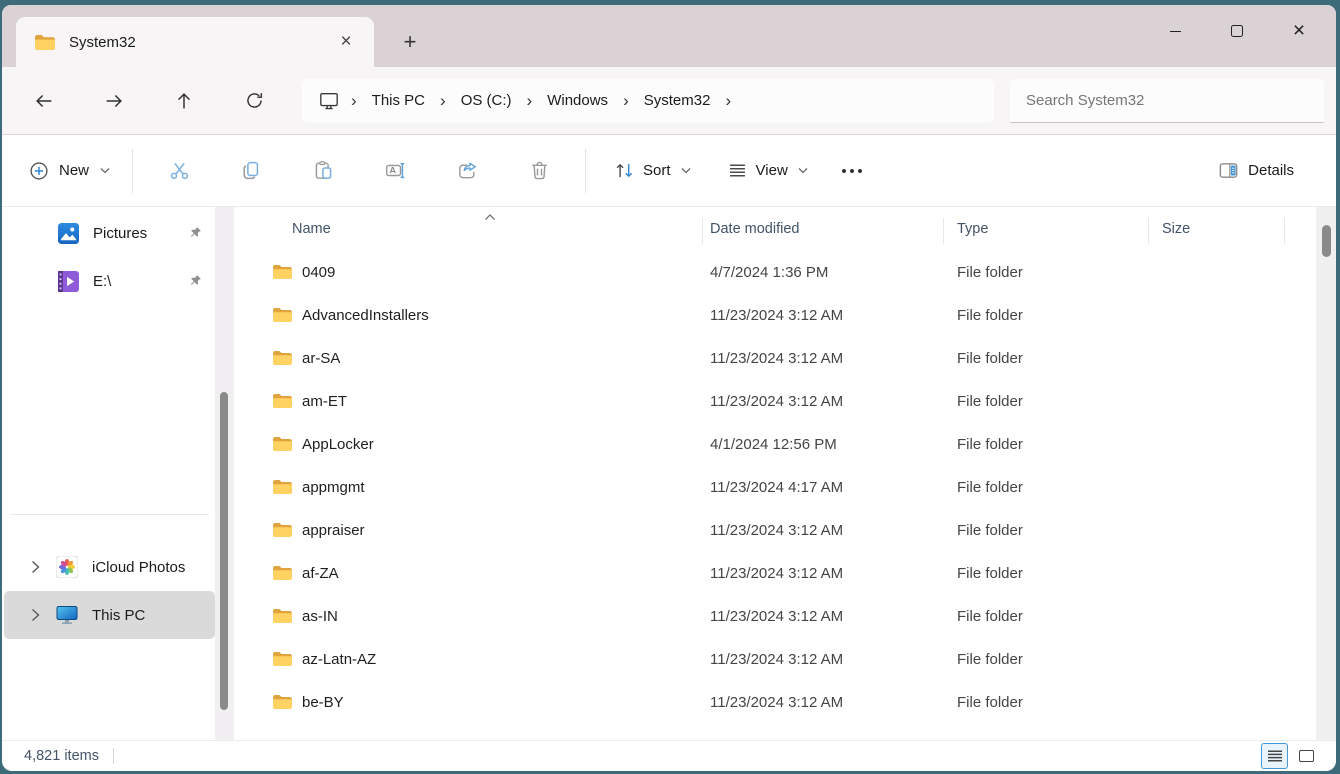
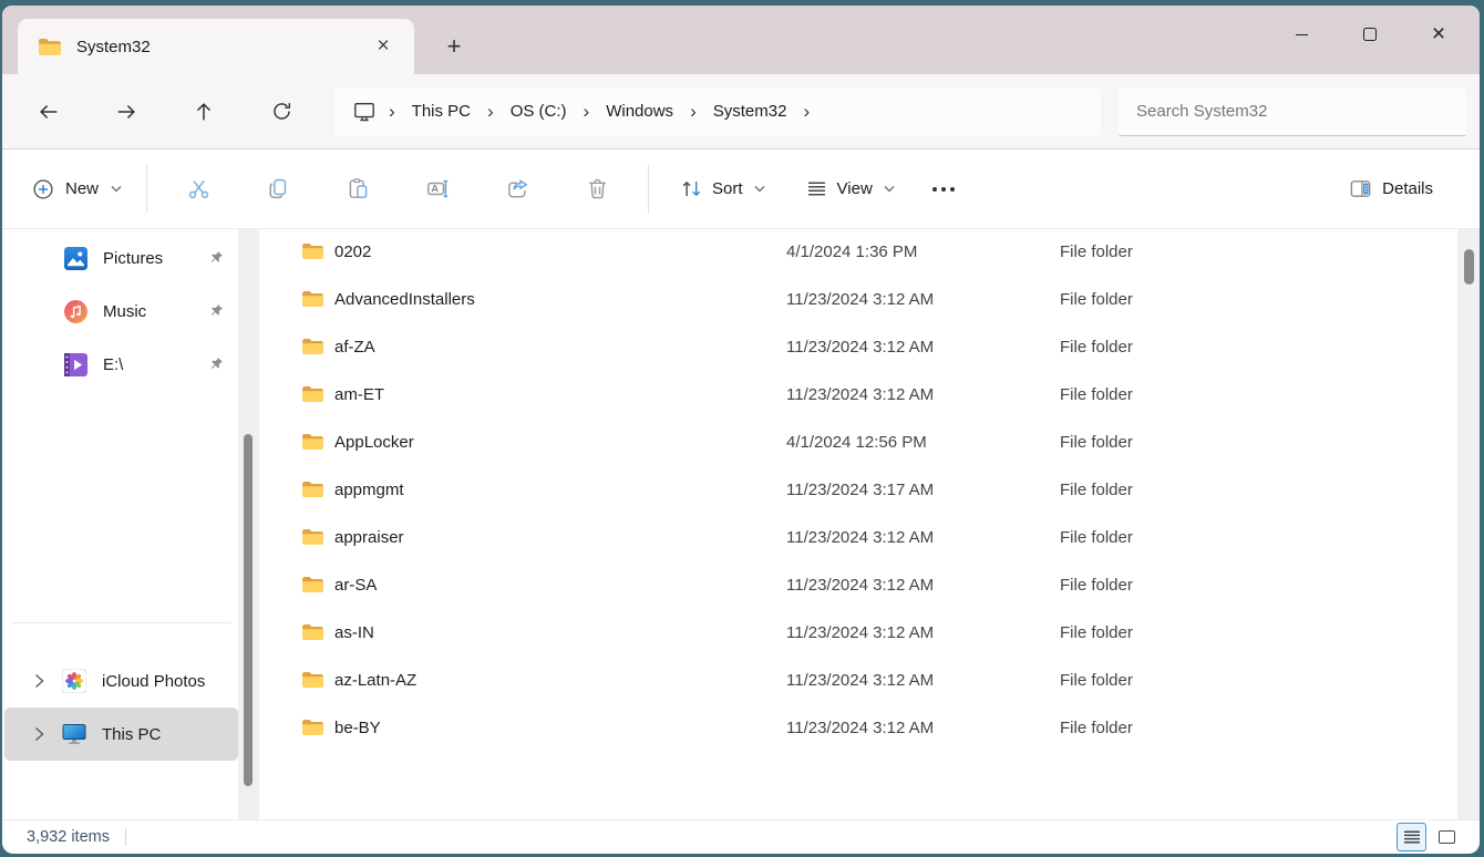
  System32
  ×
  +
  ×
  ›
  This PC
  ›
  OS (C:)
  ›
  Windows
  ›
  System32
  ›
  Search System32
  New
  Sort
  View
  Details
  Pictures
+ Music
  E:\
  iCloud Photos
  This PC
- Name
- Date modified
- Type
- Size
- 0409
+ 0202
- 4/7/2024 1:36 PM
+ 4/1/2024 1:36 PM
  File folder
  AdvancedInstallers
  11/23/2024 3:12 AM
  File folder
- ar-SA
+ af-ZA
  11/23/2024 3:12 AM
  File folder
  am-ET
  11/23/2024 3:12 AM
  File folder
  AppLocker
  4/1/2024 12:56 PM
  File folder
  appmgmt
- 11/23/2024 4:17 AM
+ 11/23/2024 3:17 AM
  File folder
  appraiser
  11/23/2024 3:12 AM
  File folder
- af-ZA
+ ar-SA
  11/23/2024 3:12 AM
  File folder
  as-IN
  11/23/2024 3:12 AM
  File folder
  az-Latn-AZ
  11/23/2024 3:12 AM
  File folder
  be-BY
  11/23/2024 3:12 AM
  File folder
- 4,821 items
+ 3,932 items
